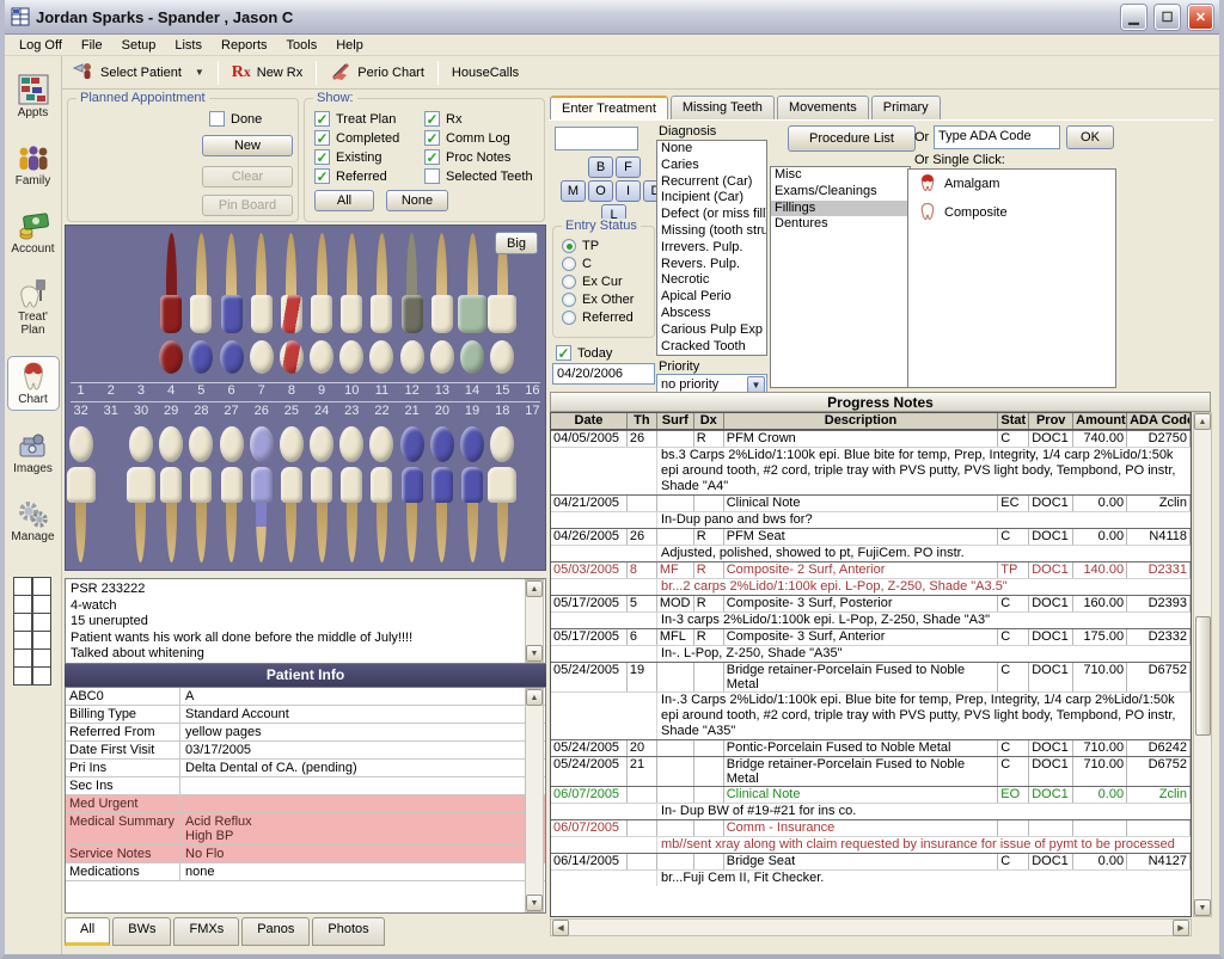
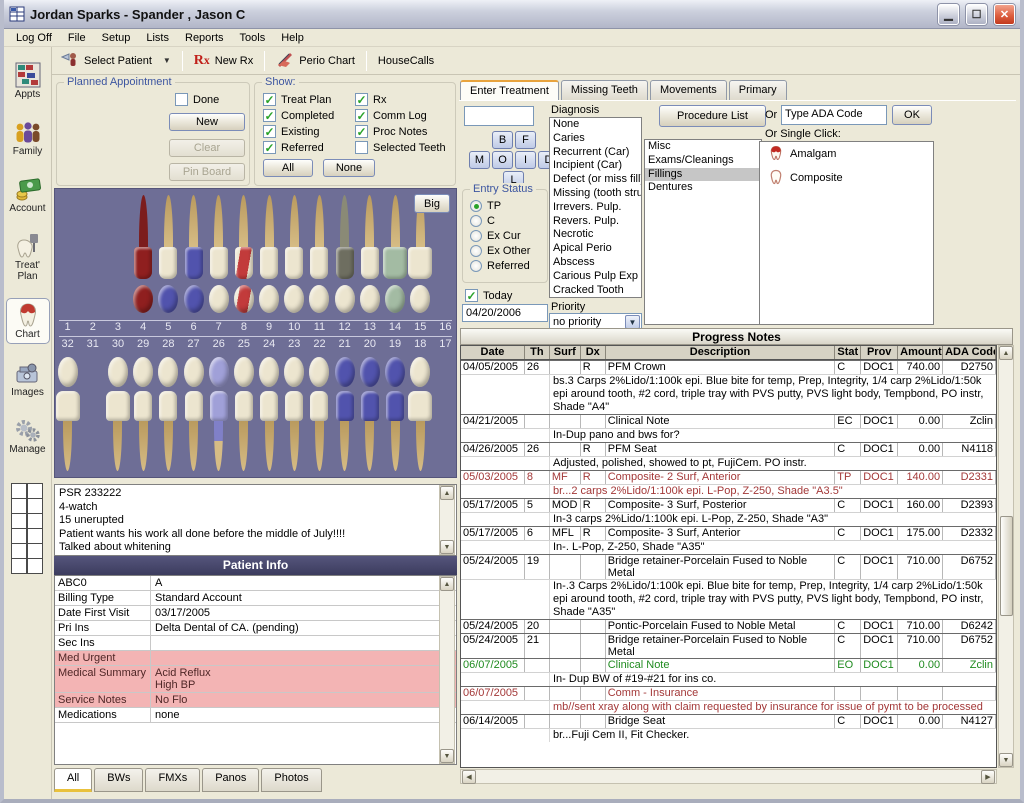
  Jordan Sparks - Spander , Jason C
  ▁
  ☐
  ✕
  Log Off
  File
  Setup
  Lists
  Reports
  Tools
  Help
  Select Patient
  ▼
  Rx
  New Rx
  Perio Chart
  HouseCalls
  Appts
  Family
  Account
  Treat' Plan
  Chart
  Images
  Manage
  Planned Appointment
  Done
  New
  Clear
  Pin Board
  Show:
  ✓
  Treat Plan
  ✓
  Completed
  ✓
  Existing
  ✓
  Referred
  ✓
  Rx
  ✓
  Comm Log
  ✓
  Proc Notes
  Selected Teeth
  All
  None
  Big
  1
  2
  3
  4
  5
  6
  7
  8
  9
  10
  11
  12
  13
  14
  15
  16
  32
  31
  30
  29
  28
  27
  26
  25
  24
  23
  22
  21
  20
  19
  18
  17
  PSR 233222
  4-watch
  15 unerupted
  Patient wants his work all done before the middle of July!!!!
  Talked about whitening
  Patient Info
  ABC0
  A
  Billing Type
  Standard Account
- Referred From
- yellow pages
  Date First Visit
  03/17/2005
  Pri Ins
  Delta Dental of CA. (pending)
  Sec Ins
  Med Urgent
  Medical Summary
  Acid Reflux
  High BP
  Service Notes
  No Flo
  Medications
  none
  All
  BWs
  FMXs
  Panos
  Photos
  Enter Treatment
  Missing Teeth
  Movements
  Primary
  B
  F
  M
  O
  I
  L
  Entry Status
  TP
  C
  Ex Cur
  Ex Other
  Referred
  ✓
  Today
  04/20/2006
  Diagnosis
  None
  Caries
  Recurrent (Car)
  Incipient (Car)
  Defect (or miss fill
  Missing (tooth stru
  Irrevers. Pulp.
  Revers. Pulp.
  Necrotic
  Apical Perio
  Abscess
  Carious Pulp Exp
  Cracked Tooth
  Priority
  no priority
  ▼
  Procedure List
  Misc
  Exams/Cleanings
  Fillings
  Dentures
  Or
  Type ADA Code
  OK
  Or Single Click:
  Amalgam
  Composite
  Progress Notes
  Date
  Th
  Surf
  Dx
  Description
  Stat
  Prov
  Amount
  ADA Cod
  04/05/2005
  26
  R
  PFM Crown
  C
  DOC1
  740.00
  D2750
  bs.3 Carps 2%Lido/1:100k epi. Blue bite for temp, Prep, Integrity, 1/4 carp 2%Lido/1:50k epi around tooth, #2 cord, triple tray with PVS putty, PVS light body, Tempbond, PO instr, Shade "A4"
  04/21/2005
  Clinical Note
  EC
  DOC1
  0.00
  Zclin
  In-Dup pano and bws for?
  04/26/2005
  26
  R
  PFM Seat
  C
  DOC1
  0.00
  N4118
  Adjusted, polished, showed to pt, FujiCem. PO instr.
  05/03/2005
  8
  MF
  R
  Composite- 2 Surf, Anterior
  TP
  DOC1
  140.00
  D2331
  br...2 carps 2%Lido/1:100k epi. L-Pop, Z-250, Shade "A3.5"
  05/17/2005
  5
  MOD
  R
  Composite- 3 Surf, Posterior
  C
  DOC1
  160.00
  D2393
  In-3 carps 2%Lido/1:100k epi. L-Pop, Z-250, Shade "A3"
  05/17/2005
  6
  MFL
  R
  Composite- 3 Surf, Anterior
  C
  DOC1
  175.00
  D2332
  In-. L-Pop, Z-250, Shade "A35"
  05/24/2005
  19
  Bridge retainer-Porcelain Fused to Noble Metal
  C
  DOC1
  710.00
  D6752
  In-.3 Carps 2%Lido/1:100k epi. Blue bite for temp, Prep, Integrity, 1/4 carp 2%Lido/1:50k epi around tooth, #2 cord, triple tray with PVS putty, PVS light body, Tempbond, PO instr, Shade "A35"
  05/24/2005
  20
  Pontic-Porcelain Fused to Noble Metal
  C
  DOC1
  710.00
  D6242
  05/24/2005
  21
  Bridge retainer-Porcelain Fused to Noble Metal
  C
  DOC1
  710.00
  D6752
  06/07/2005
  Clinical Note
  EO
  DOC1
  0.00
  Zclin
  In- Dup BW of #19-#21 for ins co.
  06/07/2005
  Comm - Insurance
  mb//sent xray along with claim requested by insurance for issue of pymt to be processed
  06/14/2005
  Bridge Seat
  C
  DOC1
  0.00
  N4127
  br...Fuji Cem II, Fit Checker.
